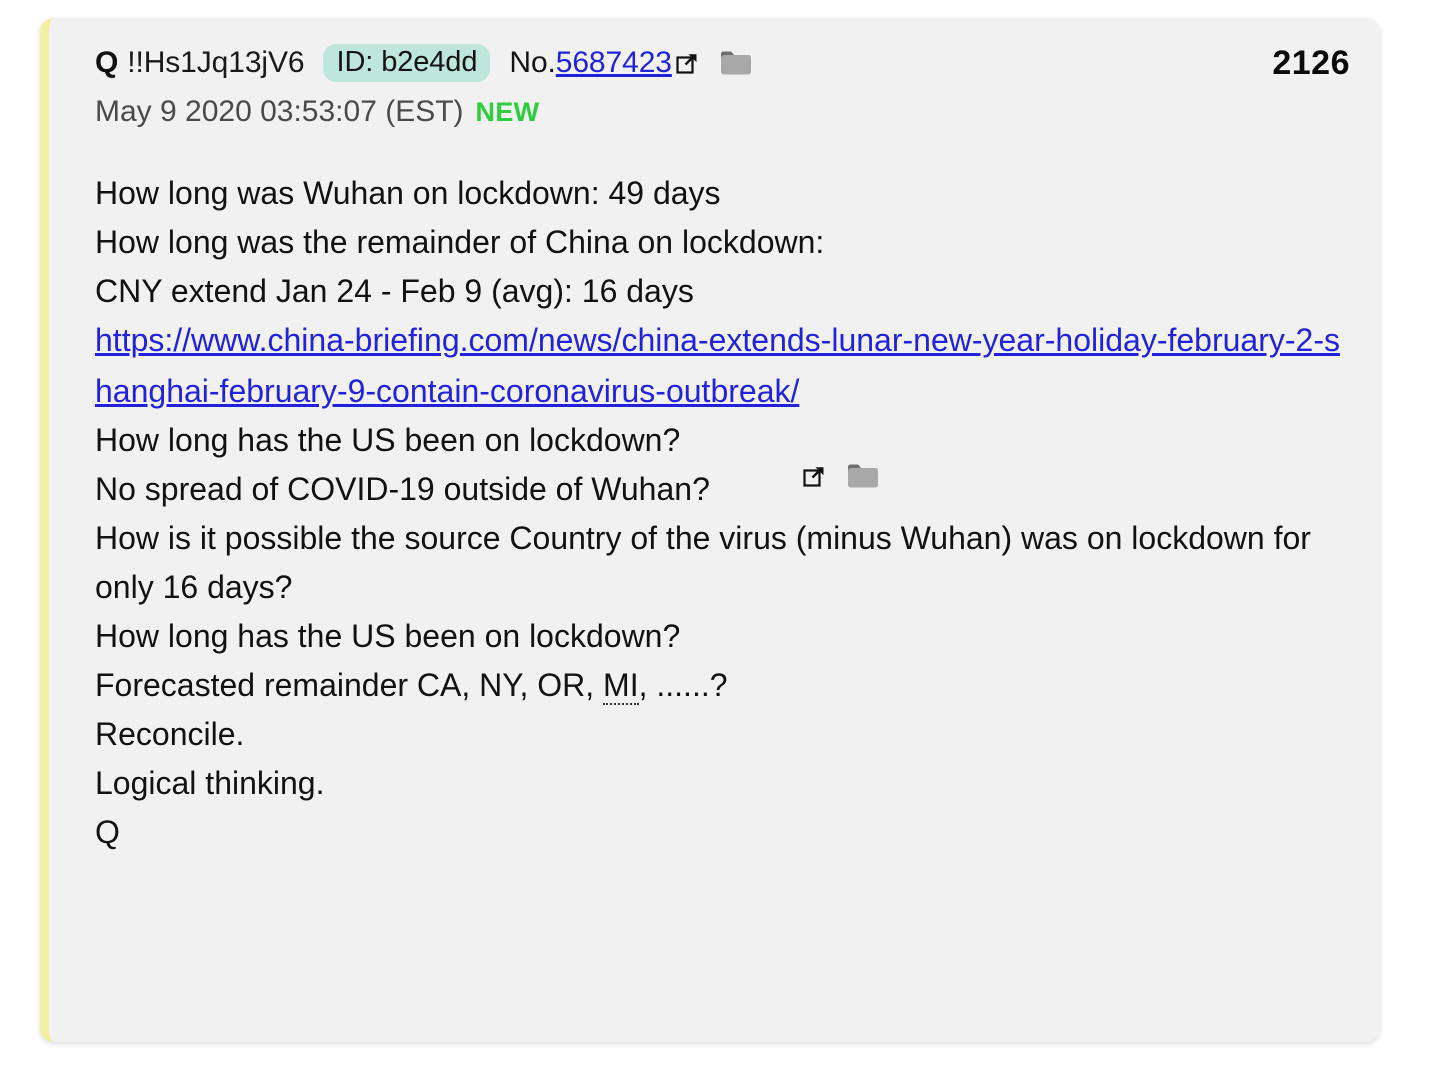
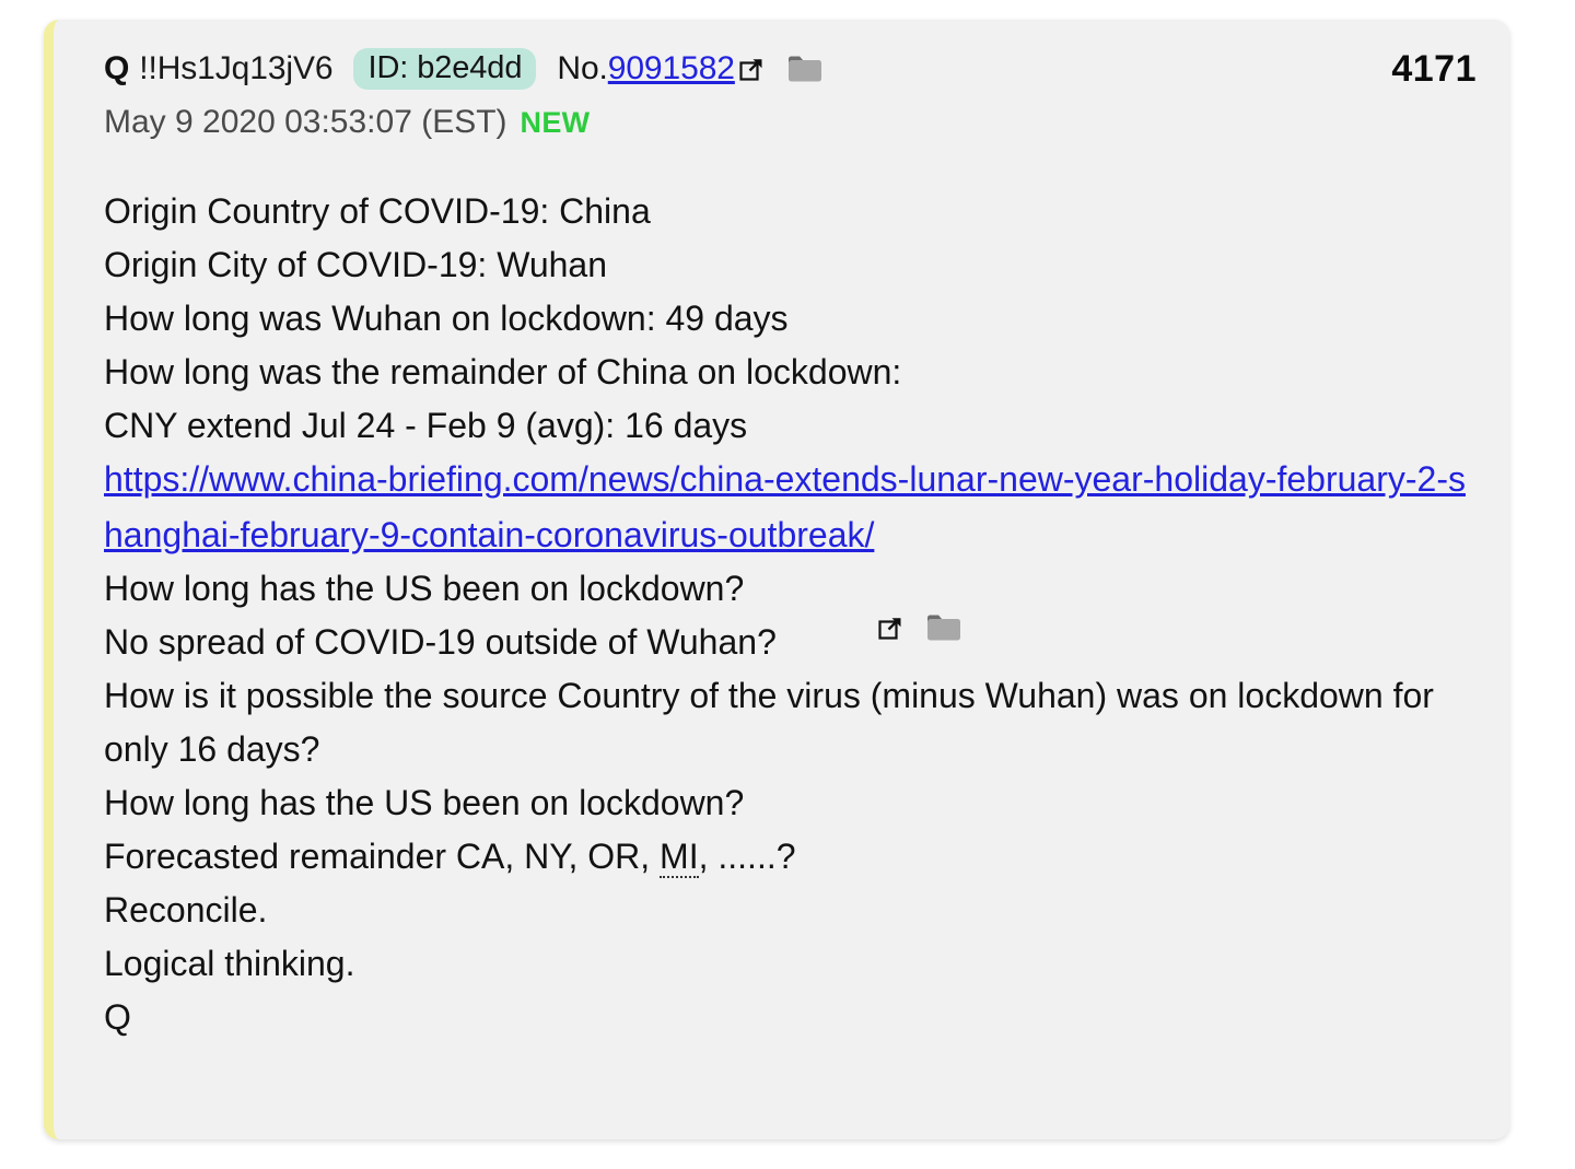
  Q
  !!Hs1Jq13jV6
  ID: b2e4dd
  No.
- 5687423
+ 9091582
- 2126
+ 4171
  May 9 2020 03:53:07 (EST) NEW
+ Origin Country of COVID-19: China
+ Origin City of COVID-19: Wuhan
  How long was Wuhan on lockdown: 49 days
  How long was the remainder of China on lockdown:
- CNY extend Jan 24 - Feb 9 (avg): 16 days
+ CNY extend Jul 24 - Feb 9 (avg): 16 days
  https://www.china-briefing.com/news/china-extends-lunar-new-year-holiday-february-2-shanghai-february-9-contain-coronavirus-outbreak/
  How long has the US been on lockdown?
  No spread of COVID-19 outside of Wuhan?
  How is it possible the source Country of the virus (minus Wuhan) was on lockdown for only 16 days?
  How long has the US been on lockdown?
  Forecasted remainder CA, NY, OR, MI, ......?
  Reconcile.
  Logical thinking.
  Q
